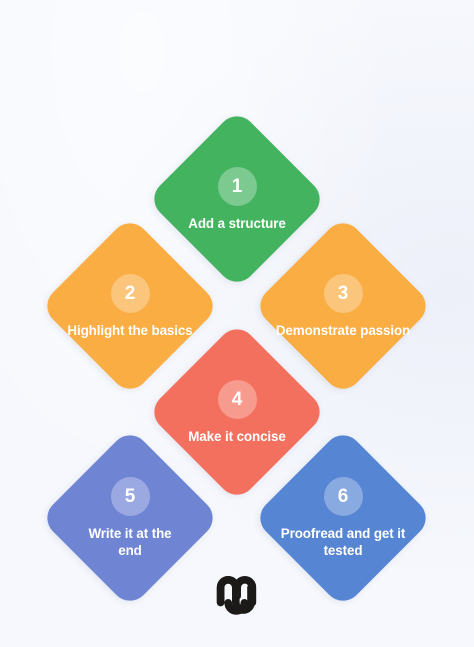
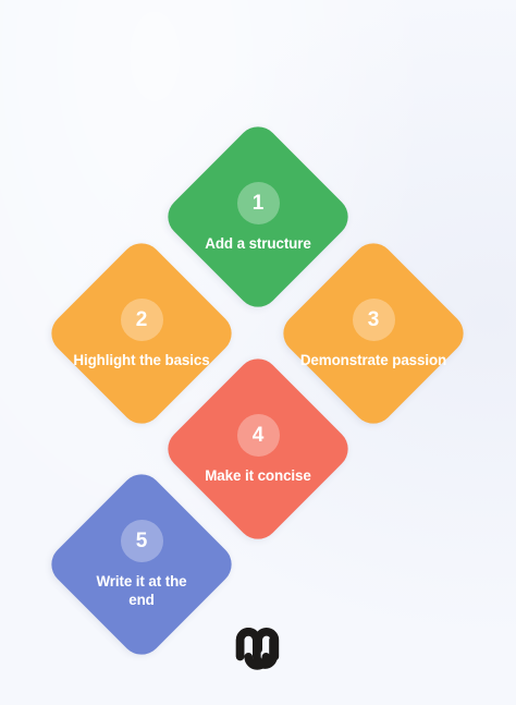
  1
  Add a structure
  2
  Highlight the basics
  3
  Demonstrate passion
  4
  Make it concise
  5
  Write it at the end
- 6
- Proofread and get it tested
